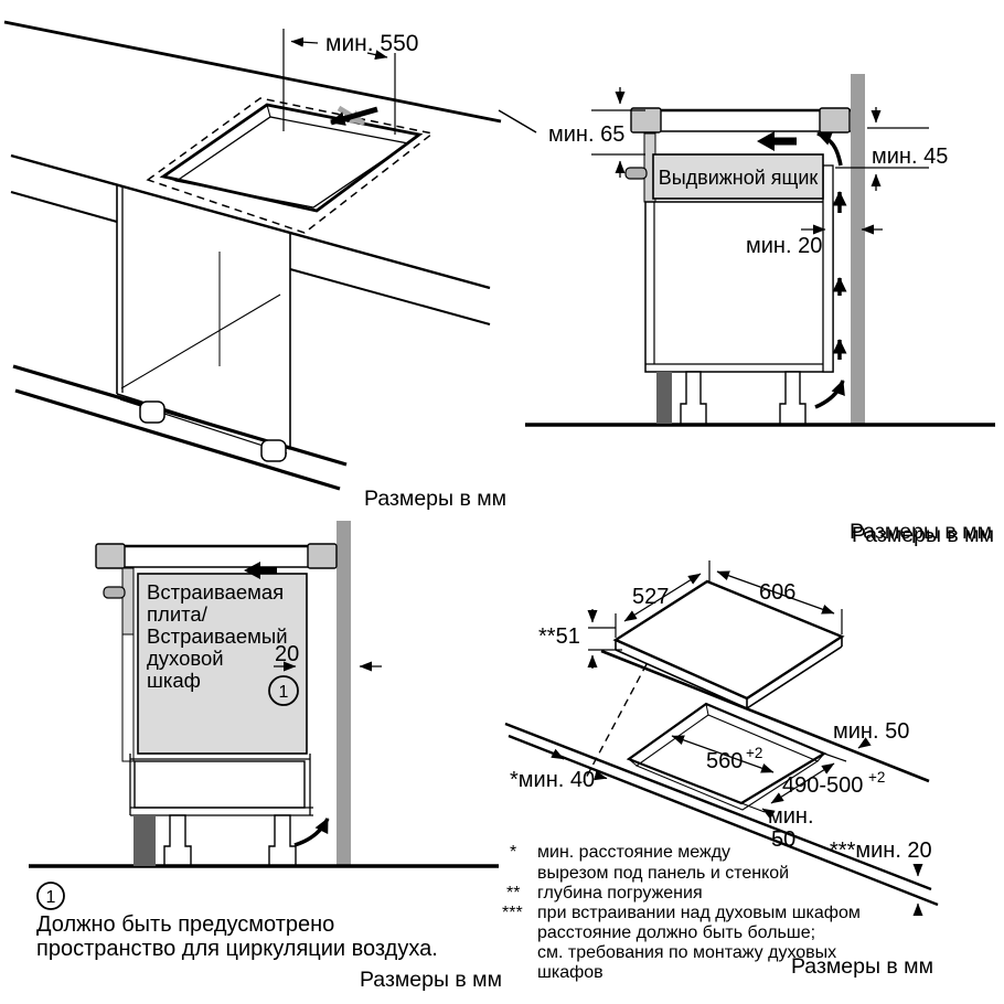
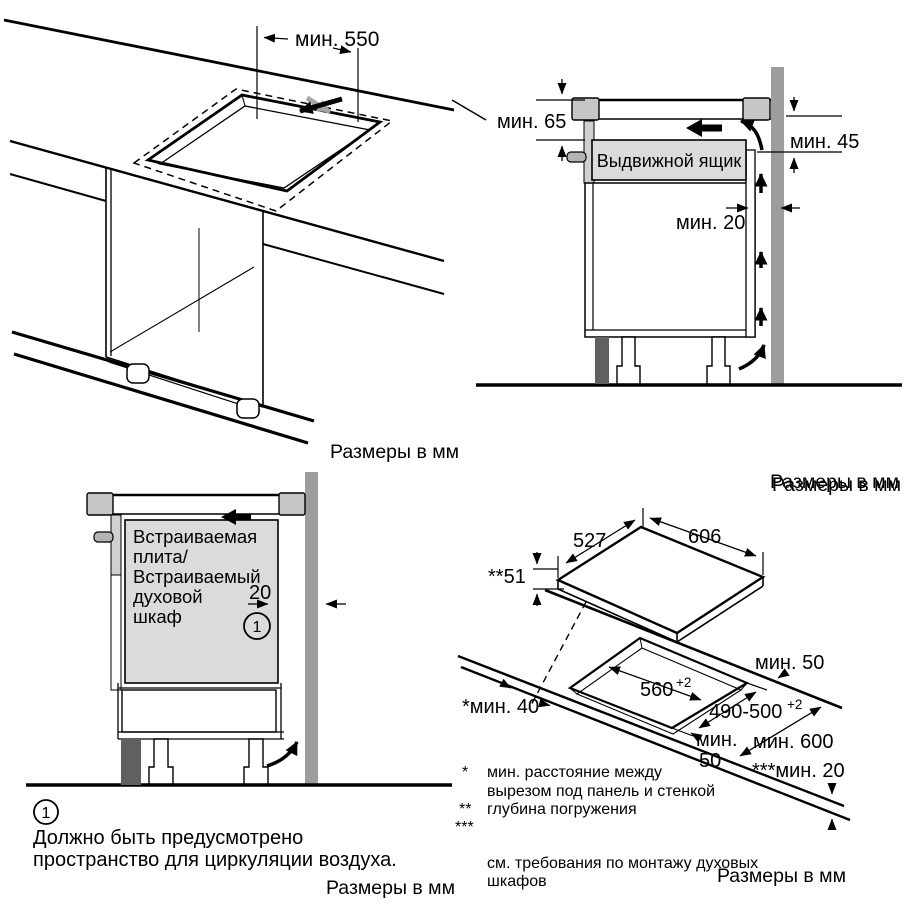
  мин. 550
  Размеры в мм
  Выдвижной ящик
  мин. 65
  мин. 45
  мин. 20
  Размеры в мм
  Встраиваемая
  плита/
  Встраиваемый
  духовой
  шкаф
  20
  1
  1
  Должно быть предусмотрено
  пространство для циркуляции воздуха.
  Размеры в мм
  606
  527
  **51
  560
  +2
  490-500
  +2
  мин. 50
  *мин. 40
  мин.
  50
+ мин. 600
  ***мин. 20
  *
  мин. расстояние между
  вырезом под панель и стенкой
  **
  глубина погружения
  ***
- при встраивании над духовым шкафом
- расстояние должно быть больше;
  см. требования по монтажу духовых
  шкафов
  Размеры в мм
